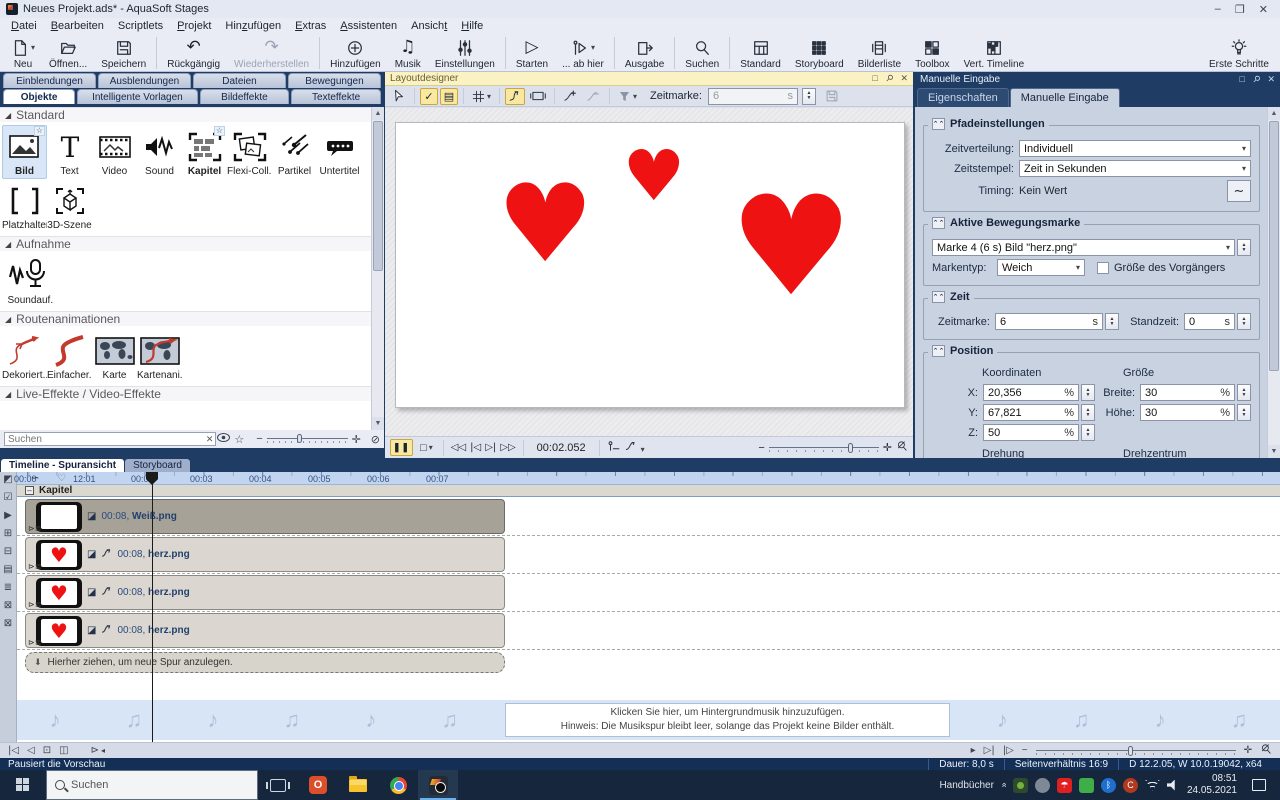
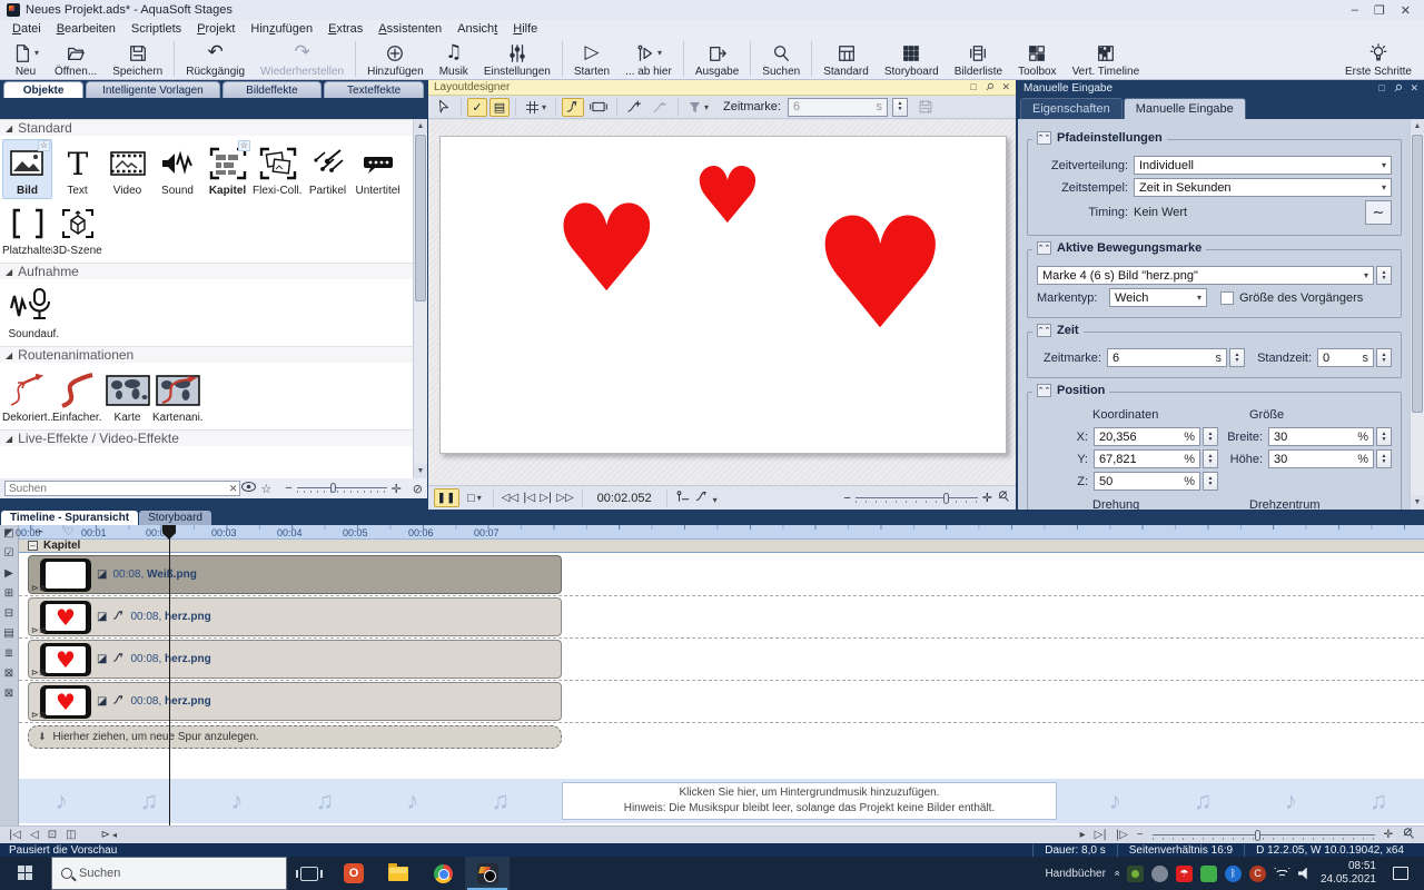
  Neues Projekt.ads* - AquaSoft Stages
  –
  ❐
  ✕
  Datei
  Bearbeiten
  Scriptlets
  Projekt
  Hinzufügen
  Extras
  Assistenten
  Ansicht
  Hilfe
  ▾
  Neu
  Öffnen...
  Speichern
  ↶
  Rückgängig
  ↷
  Wiederherstellen
  Hinzufügen
  ♫
  Musik
  Einstellungen
  ▷
  Starten
  ▾
  ... ab hier
  Ausgabe
  Suchen
  Standard
  Storyboard
  Bilderliste
  Toolbox
  Vert. Timeline
  Erste Schritte
- Einblendungen
- Ausblendungen
- Dateien
- Bewegungen
  Objekte
  Intelligente Vorlagen
  Bildeffekte
  Texteffekte
  ◢
  Standard
  ☆
  Bild
  T
  Text
  Video
  Sound
  ☆
  Kapitel
  Flexi-Coll.
  Partikel
  Untertitel
  Platzhalte
  3D-Szene
  ◢
  Aufnahme
  Soundauf.
  ◢
  Routenanimationen
  Dekoriert..
  Einfacher.
  Karte
  Kartenani.
  ◢
  Live-Effekte / Video-Effekte
  Suchen
  ✕
  ☆
  −
  ✛
  ⊘
  Layoutdesigner
  □
  ✕
  ✓
  ▤
  ▾
  ▾
  Zeitmarke:
  6
  s
  ♥
  ♥
  ♥
  ❚❚
  □
  ▾
  ◁◁
  |◁
  ▷|
  ▷▷
  00:02.052
  ▾
  −
  ✛
  Manuelle Eingabe
  □
  ✕
  Eigenschaften
  Manuelle Eingabe
  ⌃⌃
  Pfadeinstellungen
  Zeitverteilung:
  Individuell
  Zeitstempel:
  Zeit in Sekunden
  Timing:
  Kein Wert
  ∼
  ⌃⌃
  Aktive Bewegungsmarke
  Marke 4 (6 s) Bild "herz.png"
  Markentyp:
  Weich
  Größe des Vorgängers
  ⌃⌃
  Zeit
  Zeitmarke:
  6
  s
  Standzeit:
  0
  s
  ⌃⌃
  Position
  Koordinaten
  Größe
  X:
  20,356
  %
  Breite:
  30
  %
  Y:
  67,821
  %
  Höhe:
  30
  %
  Z:
  50
  %
  Drehung
  Drehzentrum
  Timeline - Spuransicht
  Storyboard
  ◩
  ☑
  ▶
  ⊞
  ⊟
  ▤
  ≣
  ⊠
  ⊠
  00:00
- 12:01
+ 00:01
  00:03
  00:04
  00:05
  00:06
  00:07
  ∽
  ♡
  –
  Kapitel
  ⊳≣
  ◪
  00:08, Wei.png
  ⊳≣
  ♥
  ◪
  00:08, erz.png
  ⊳≣
  ♥
  ◪
  00:08, erz.png
  ⊳≣
  ♥
  ◪
  00:08, erz.png
  ⬇
  Hierher ziehen, um neue Spur anzulegen.
  Klicken Sie hier, um Hintergrundmusik hinzuzufügen.
  Hinweis: Die Musikspur bleibt leer, solange das Projekt keine Bilder enthält.
  |◁
  ◁
  ⊡
  ◫
  ⊳ ◂
  ▸
  ▷|
  |▷
  −
  ✛
  Pausiert die Vorschau
  Dauer: 8,0 s
  Seitenverhältnis 16:9
  D 12.2.05, W 10.0.19042, x64
  Suchen
  O
  Handbücher
  ☂
  ᛒ
  C
  08:51
  24.05.2021
